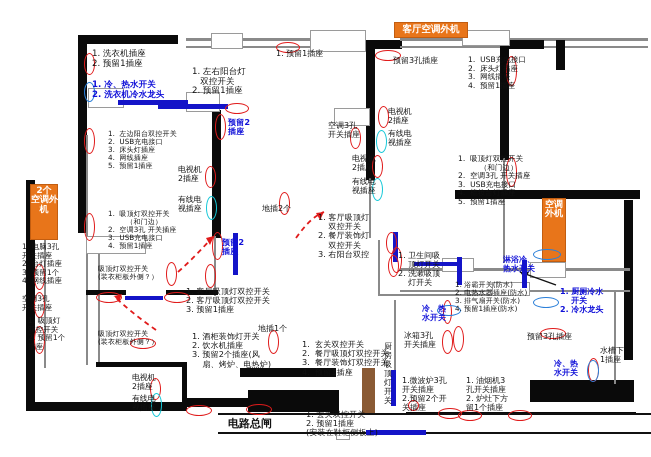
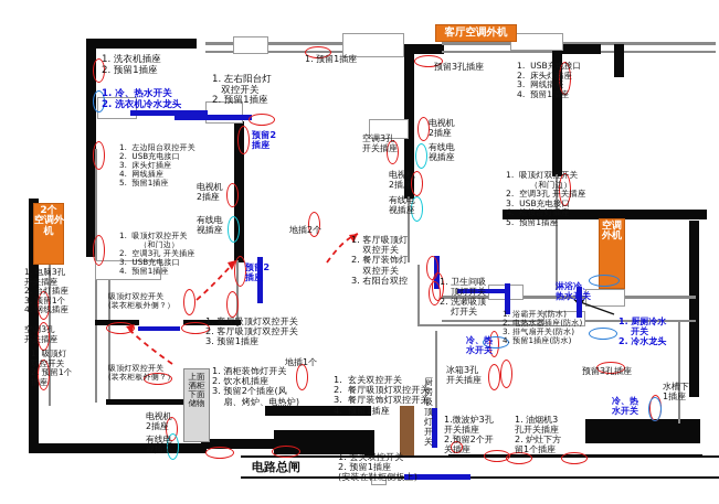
  客厅空调外机
  2个
  空调外
  机
  空调
  外机
+ 上面
+ 酒柜
+ 下面
+ 储物
  电路总闸
  1. 洗衣机插座
  2. 预留1插座
  1. 冷、热水开关
  2. 洗衣机冷水龙头
  1. 左右阳台灯
  双控开关
  2. 预留1插座
  1. 预留1插座
  1. 左边阳台双控开关
  2. USB充电接口
  3. 床头灯插座
  4. 网线插座
  5. 预留1插座
  1. 吸顶灯双控开关
  （和门边）
  2. 空调3孔 开关插座
  3. USB充电接口
  4. 预留1插座
  吸顶灯双控开关
  (装衣柜板外侧？）
  吸顶灯双控开关
  (装衣柜板外侧？）
  1. 电脑3孔
  开关插座
  2. 台灯插座
  3. 预留1个
  4. 网线插座
  空调3孔
  开关插座
  1. 吸顶灯
  双控开关
  2. 预留1个
  插座
  电视机
  2插座
  有线电
  视插座
  地插2个
  地插1个
  预留2
  插座
  预留2
  插座
  1. 客厅吸顶灯
  双控开关
  2. 餐厅装饰灯
  双控开关
  3. 右阳台双控
  1. 客厅吸顶灯双控开关
  2. 客厅吸顶灯双控开关
  3. 预留1插座
  1. 酒柜装饰灯开关
  2. 饮水机插座
  3. 预留2个插座(风
  扇、烤炉、电热炉)
  电视机
  2插座
  有线电
  视插座
  预留3孔插座
  空调3孔
  开关插座
  电视机
  2插座
  有线电
  视插座
  电视机
  2插座
  有线电
  视插座
  1. USB充电接口
  2. 床头灯插座
  3. 网线插座
  4. 预留1插座
  1. 吸顶灯双控开关
  （和门边）
  2. 空调3孔 开关插座
  3. USB充电接口
  4. 梳妆台灯插座
  5. 预留1插座
  1. 卫生间吸
  顶灯开关
  2. 洗漱吸顶
  灯开关
  1. 浴霸开关(防水)
  2. 电热水器插座(防水)
  3. 排气扇开关(防水)
  4. 预留1插座(防水)
  淋浴冷、
  热水开关
  冷、热
  水开关
  1. 厨厕冷水
  开关
  2. 冷水龙头
  预留3孔插座
  冷、热
  水开关
  水槽下
  1插座
  冰箱3孔
  开关插座
  厨
  房
  吸
  顶
  灯
  开
  关
  1.微波炉3孔
  开关插座
  2.预留2个开
  关插座
  1. 油烟机3
  孔开关插座
  2. 炉灶下方
  留1个插座
  1. 玄关双控开关
  2. 餐厅吸顶灯双控开关
  3. 餐厅装饰灯双控开关
  4. 预留1插座
  1. 玄关双控开关
  2. 预留1插座
  (安装在鞋柜侧板上)
